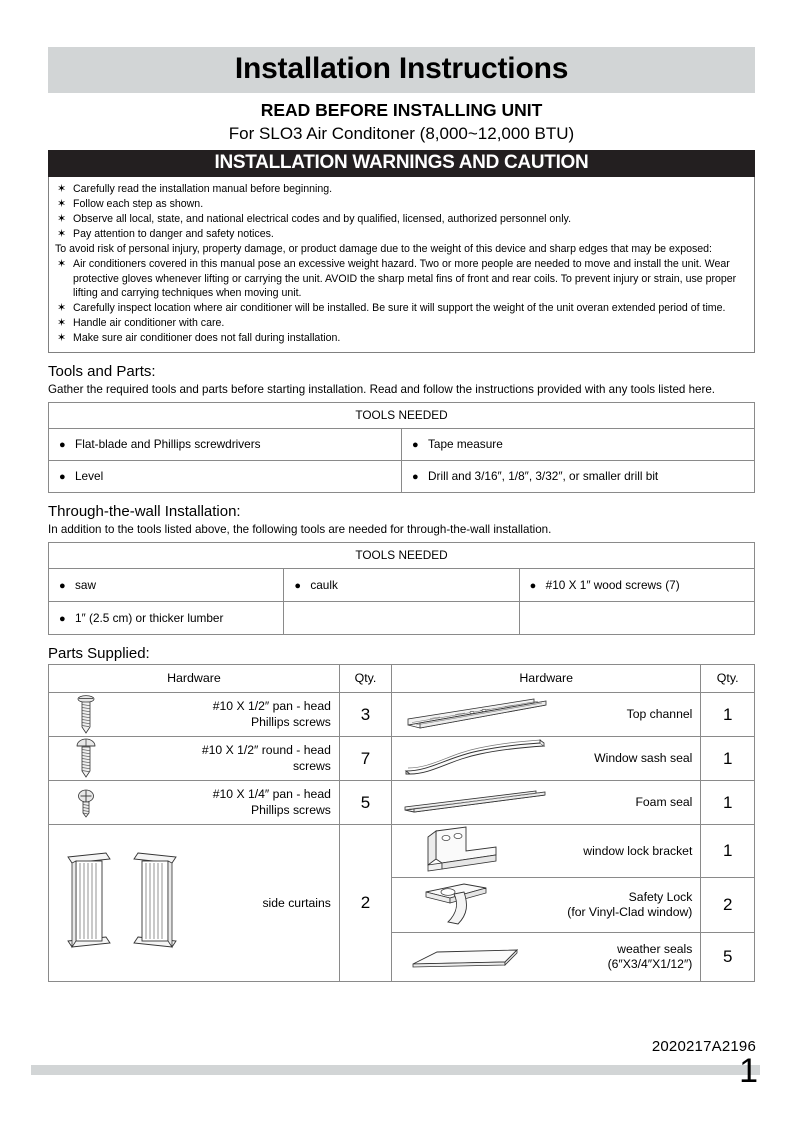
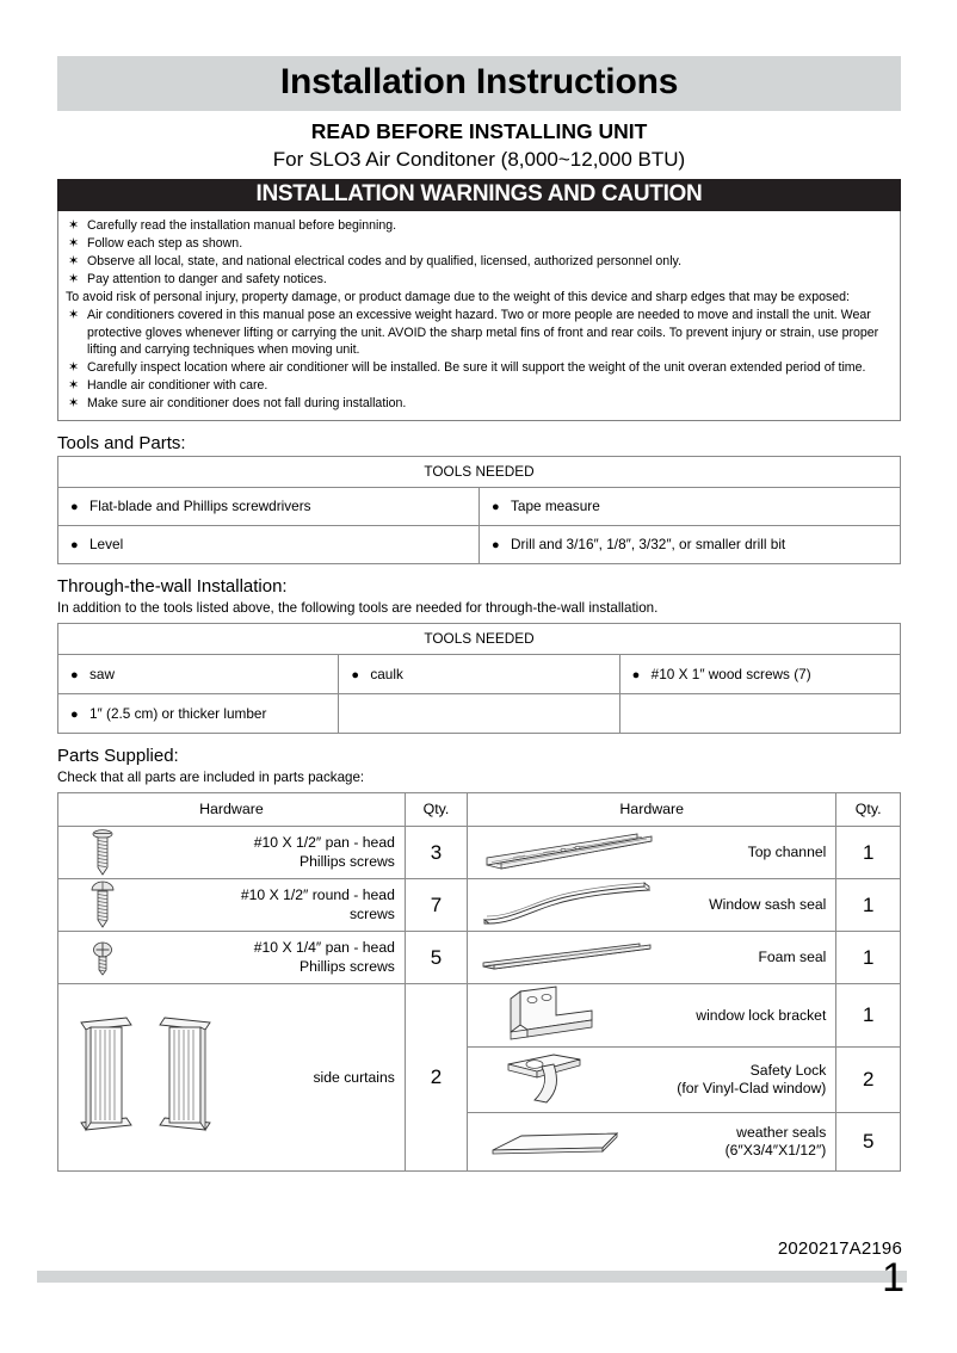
  Installation Instructions
  READ BEFORE INSTALLING UNIT
  For SLO3 Air Conditoner (8,000~12,000 BTU)
  INSTALLATION WARNINGS AND CAUTION
  ✶
  Carefully read the installation manual before beginning.
  ✶
  Follow each step as shown.
  ✶
  Observe all local, state, and national electrical codes and by qualified, licensed, authorized personnel only.
  ✶
  Pay attention to danger and safety notices.
  To avoid risk of personal injury, property damage, or product damage due to the weight of this device and sharp edges that may be exposed:
  ✶
  Air conditioners covered in this manual pose an excessive weight hazard. Two or more people are needed to move and install the unit. Wear protective gloves whenever lifting or carrying the unit. AVOID the sharp metal fins of front and rear coils. To prevent injury or strain, use proper lifting and carrying techniques when moving unit.
  ✶
  Carefully inspect location where air conditioner will be installed. Be sure it will support the weight of the unit overan extended period of time.
  ✶
  Handle air conditioner with care.
  ✶
  Make sure air conditioner does not fall during installation.
  Tools and Parts:
- Gather the required tools and parts before starting installation. Read and follow the instructions provided with any tools listed here.
  TOOLS NEEDED
  ● Flat-blade and Phillips screwdrivers	● Tape measure
  ● Level	● Drill and 3/16″, 1/8″, 3/32″, or smaller drill bit
  Through-the-wall Installation:
  In addition to the tools listed above, the following tools are needed for through-the-wall installation.
  TOOLS NEEDED
  ● saw	● caulk	● #10 X 1″ wood screws (7)
  ● 1″ (2.5 cm) or thicker lumber
  Parts Supplied:
+ Check that all parts are included in parts package:
  Hardware	Qty.	Hardware	Qty.
  #10 X 1/2″ pan - head Phillips screws	3	Top channel	1
  #10 X 1/2″ round - head screws	7	Window sash seal	1
  #10 X 1/4″ pan - head Phillips screws	5	Foam seal	1
  side curtains	2	window lock bracket	1
  Safety Lock (for Vinyl-Clad window)	2
  weather seals (6″X3/4″X1/12″)	5
  2020217A2196
  1
